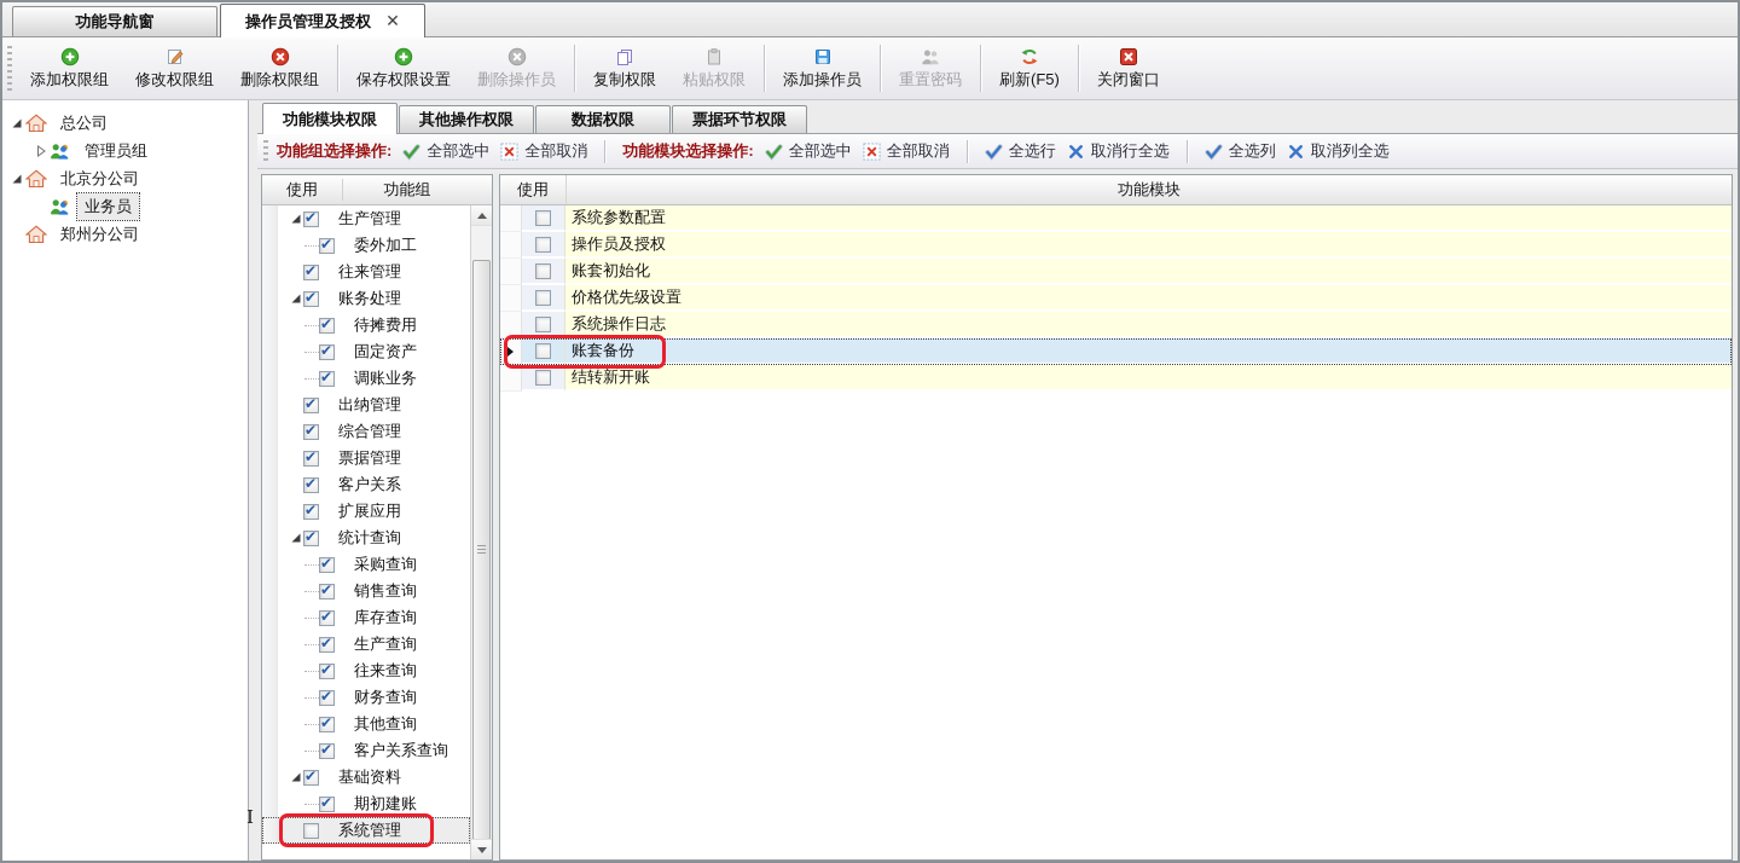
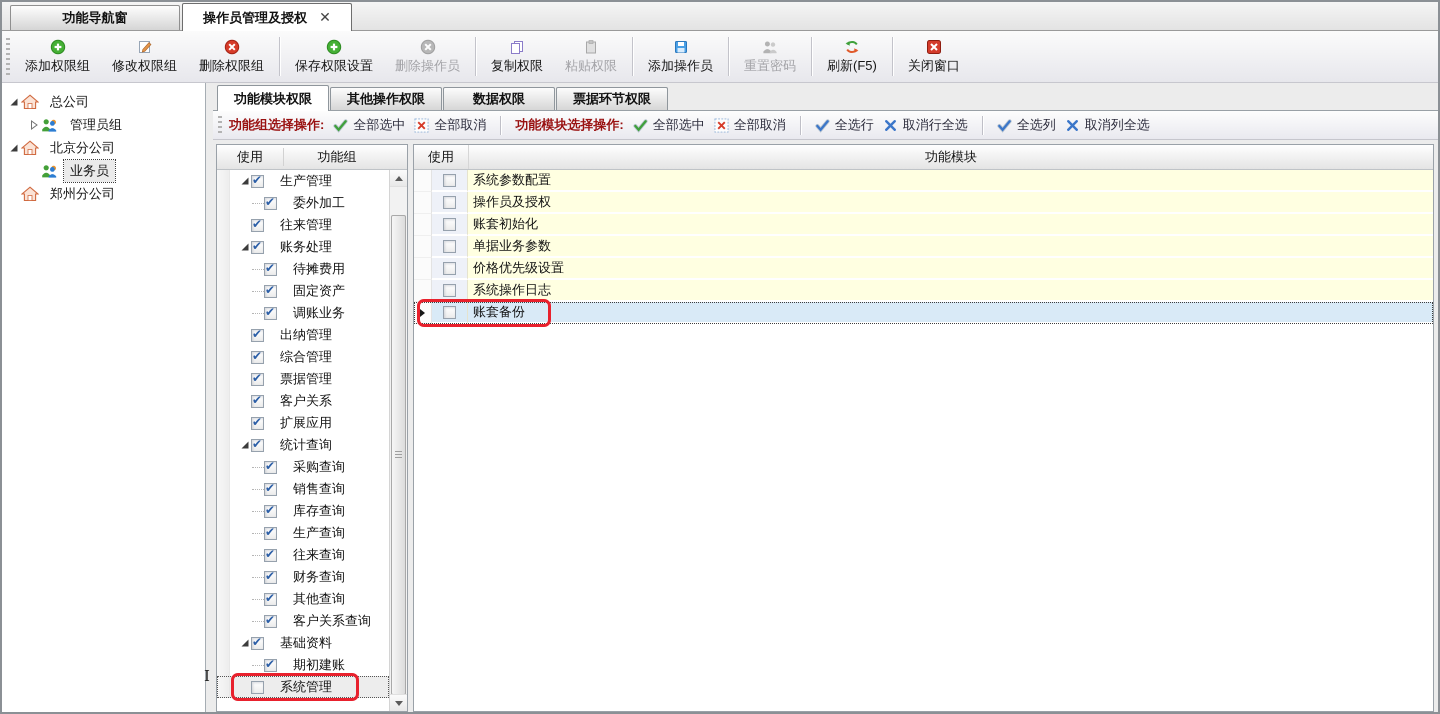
  功能导航窗
  操作员管理及授权
  ✕
  添加权限组
  修改权限组
  删除权限组
  保存权限设置
  删除操作员
  复制权限
  粘贴权限
  添加操作员
  重置密码
  刷新(F5)
  关闭窗口
  总公司
  管理员组
  北京分公司
  业务员
  郑州分公司
  功能模块权限
  其他操作权限
  数据权限
  票据环节权限
  功能组选择操作:
  全部选中
  全部取消
  功能模块选择操作:
  全部选中
  全部取消
  全选行
  取消行全选
  全选列
  取消列全选
  使用
  功能组
  生产管理
  委外加工
  往来管理
  账务处理
  待摊费用
  固定资产
  调账业务
  出纳管理
  综合管理
  票据管理
  客户关系
  扩展应用
  统计查询
  采购查询
  销售查询
  库存查询
  生产查询
  往来查询
  财务查询
  其他查询
  客户关系查询
  基础资料
  期初建账
  系统管理
  使用
  功能模块
  系统参数配置
  操作员及授权
  账套初始化
+ 单据业务参数
  价格优先级设置
  系统操作日志
  账套备份
- 结转新开账
  I
